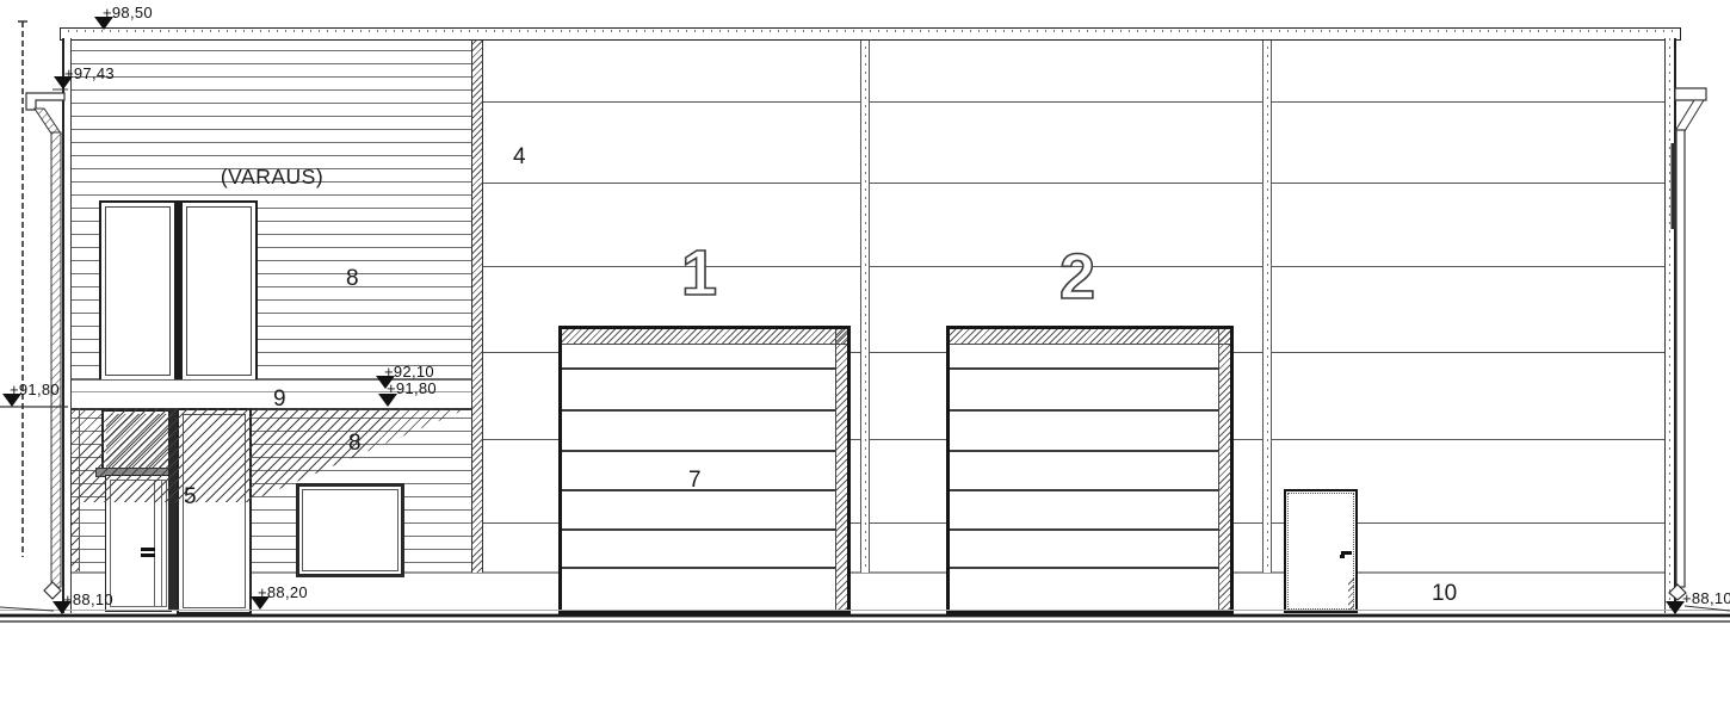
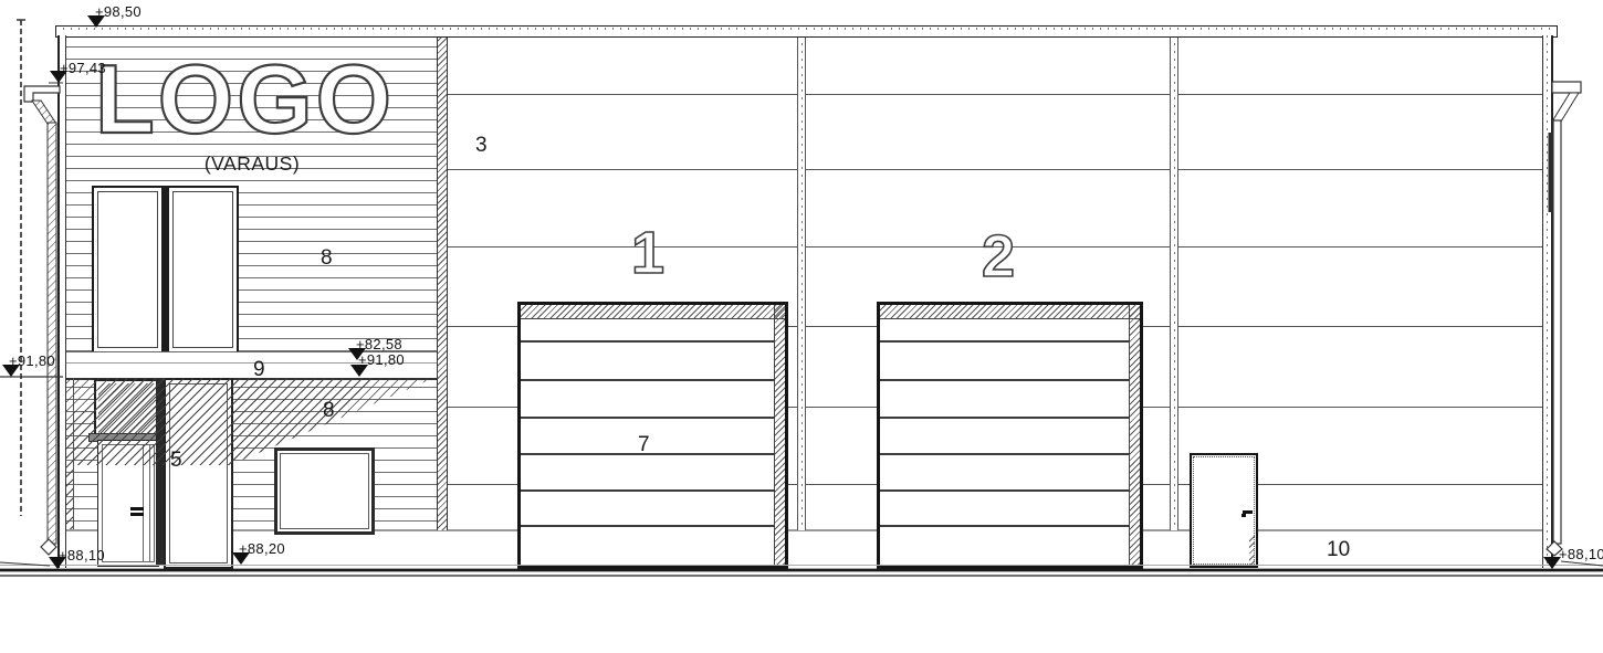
+ LOGO
  (VARAUS)
  +98,50
  +97,43
- +92,10
+ +82,58
  +91,80
  +91,80
  +88,10
  +88,20
  +88,10
  1
  2
- 4
+ 3
  8
  9
  8
  5
  7
  10
